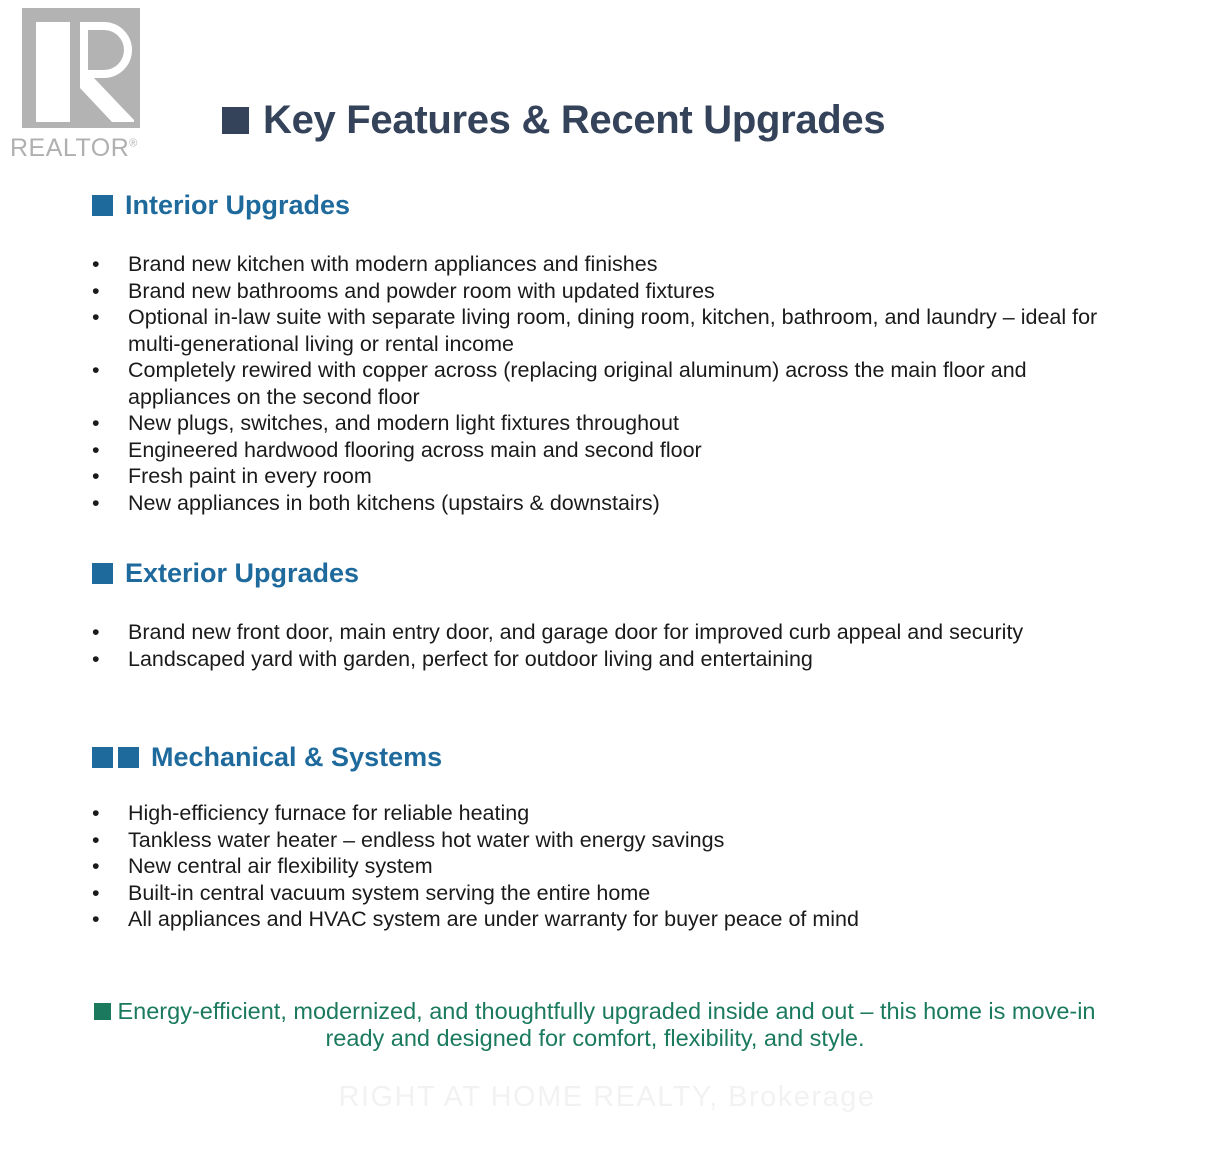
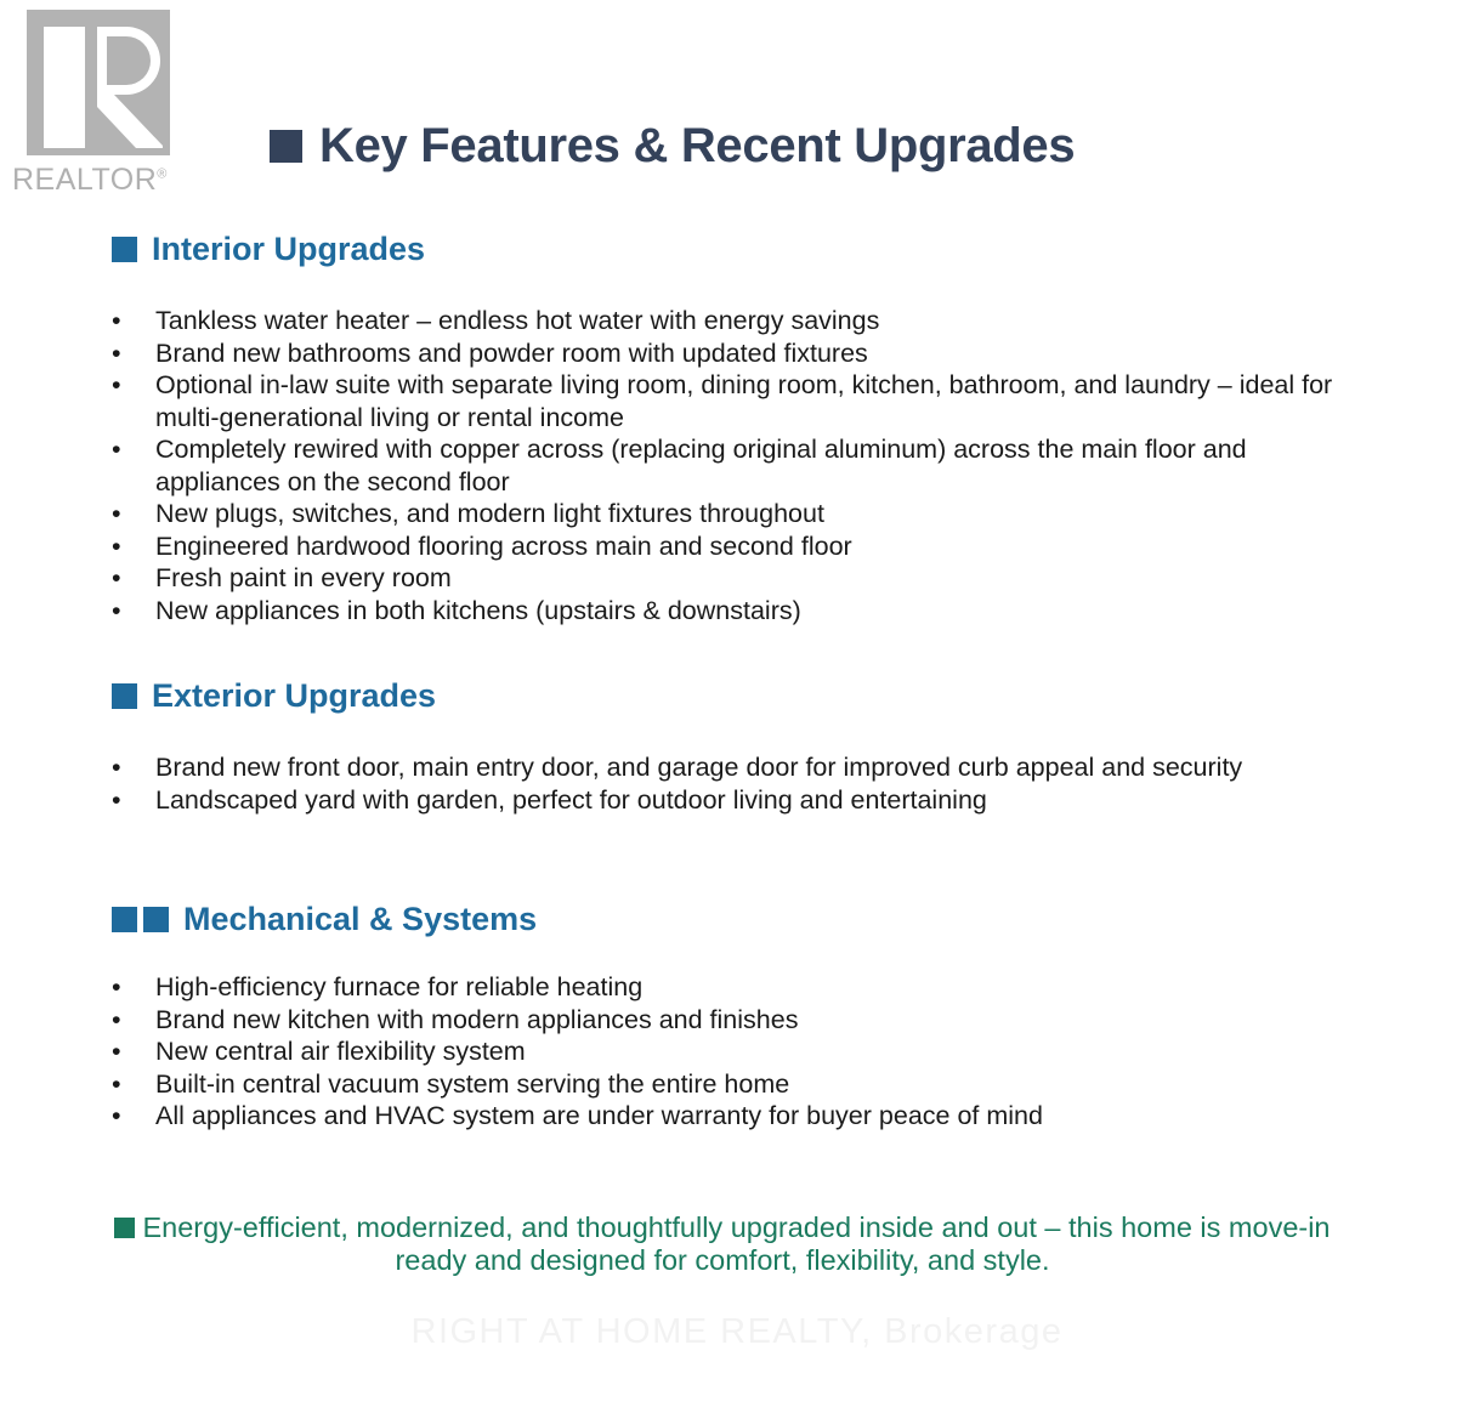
  REALTOR®
  Key Features & Recent Upgrades
  Interior Upgrades
  •
- Brand new kitchen with modern appliances and finishes
+ Tankless water heater – endless hot water with energy savings
  •
  Brand new bathrooms and powder room with updated fixtures
  •
  Optional in-law suite with separate living room, dining room, kitchen, bathroom, and laundry – ideal for multi-generational living or rental income
  •
  Completely rewired with copper across (replacing original aluminum) across the main floor and appliances on the second floor
  •
  New plugs, switches, and modern light fixtures throughout
  •
  Engineered hardwood flooring across main and second floor
  •
  Fresh paint in every room
  •
  New appliances in both kitchens (upstairs & downstairs)
  Exterior Upgrades
  •
  Brand new front door, main entry door, and garage door for improved curb appeal and security
  •
  Landscaped yard with garden, perfect for outdoor living and entertaining
  Mechanical & Systems
  •
  High-efficiency furnace for reliable heating
  •
- Tankless water heater – endless hot water with energy savings
+ Brand new kitchen with modern appliances and finishes
  •
  New central air flexibility system
  •
  Built-in central vacuum system serving the entire home
  •
  All appliances and HVAC system are under warranty for buyer peace of mind
  Energy-efficient, modernized, and thoughtfully upgraded inside and out – this home is move-in ready and designed for comfort, flexibility, and style.
